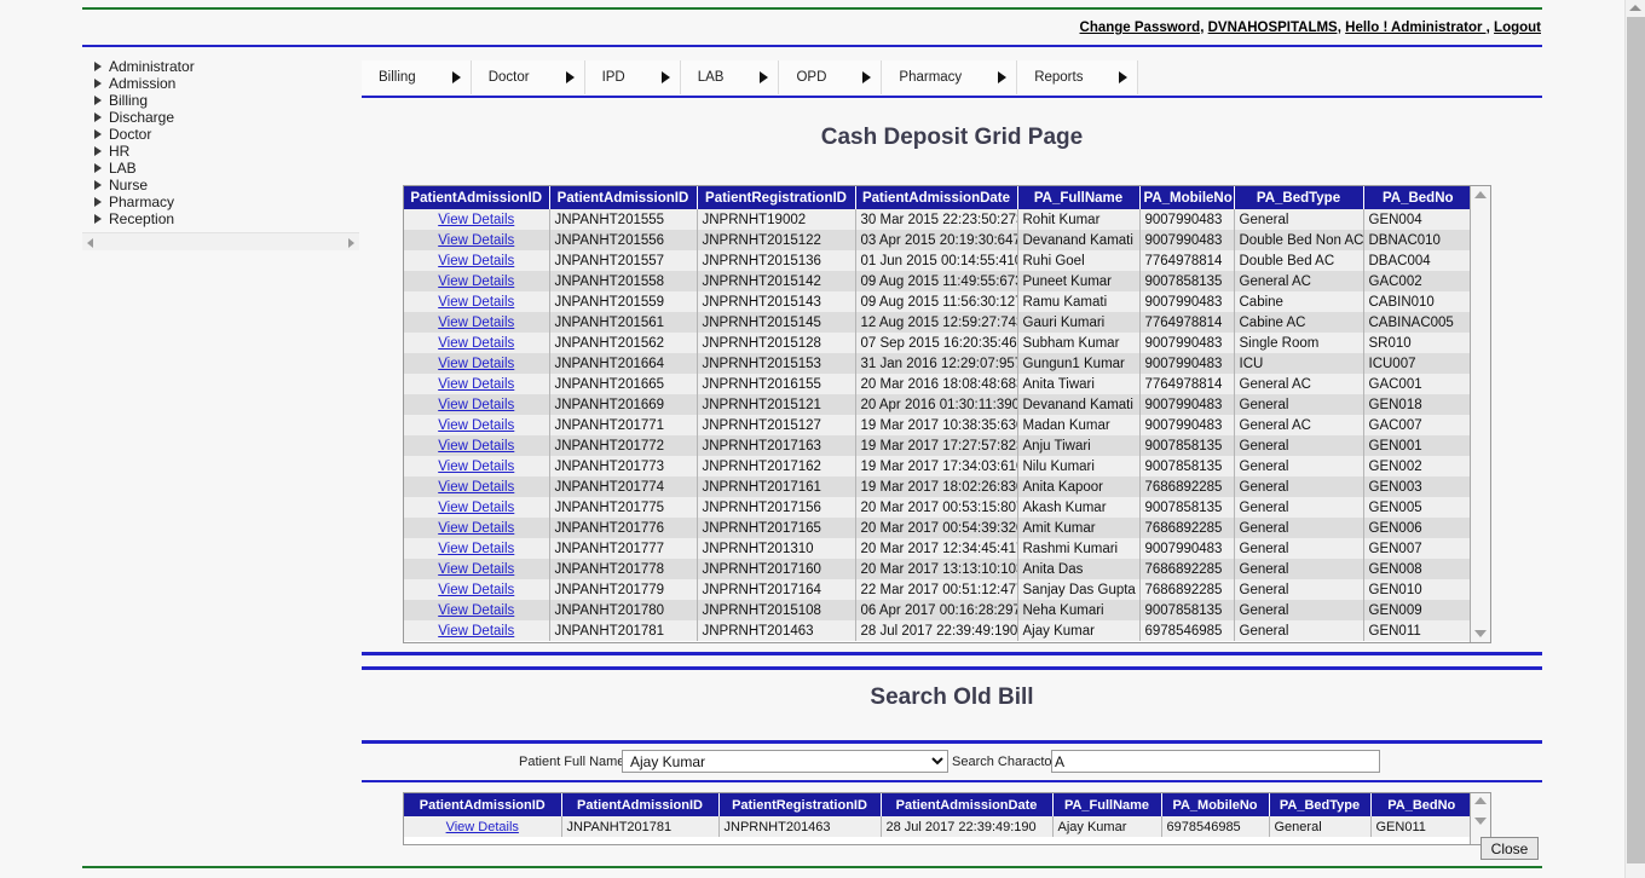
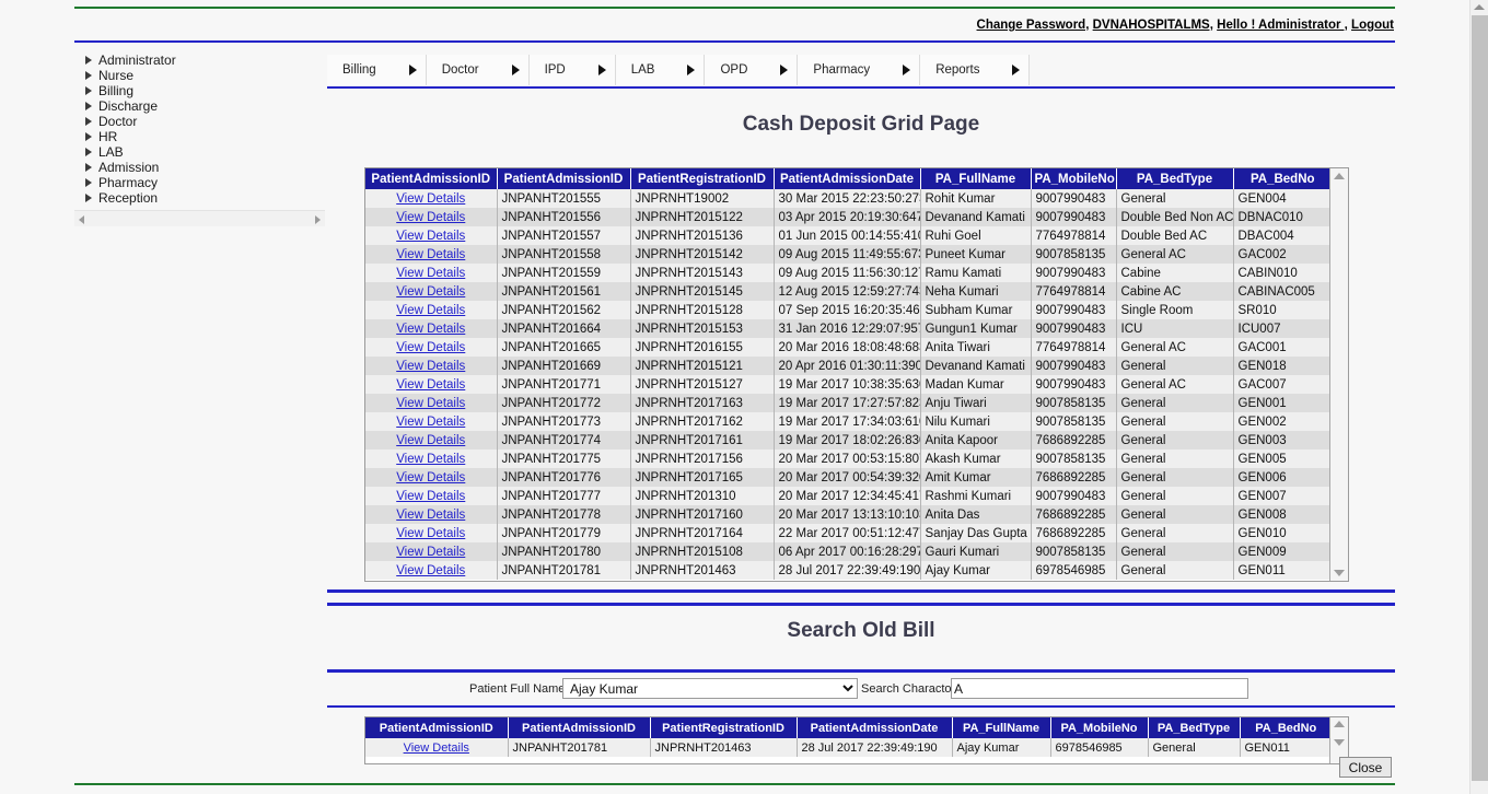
  Change Password, DVNAHOSPITALMS, Hello ! Administrator , Logout
  Administrator
- Admission
+ Nurse
  Billing
  Discharge
  Doctor
  HR
  LAB
- Nurse
+ Admission
  Pharmacy
  Reception
  Billing
  Doctor
  IPD
  LAB
  OPD
  Pharmacy
  Reports
  Cash Deposit Grid Page
  PatientAdmissionID	PatientAdmissionID	PatientRegistrationID	PatientAdmissionDate	PA_FullName	PA_MobileNo	PA_BedType	PA_BedNo
  View Details	JNPANHT201555	JNPRNHT19002	30 Mar 2015 22:23:50:27	Rohit Kumar	9007990483	General	GEN004
  View Details	JNPANHT201556	JNPRNHT2015122	03 Apr 2015 20:19:30:64	Devanand Kamati	9007990483	Double Bed Non AC	DBNAC010
  View Details	JNPANHT201557	JNPRNHT2015136	01 Jun 2015 00:14:55:41	Ruhi Goel	7764978814	Double Bed AC	DBAC004
  View Details	JNPANHT201558	JNPRNHT2015142	09 Aug 2015 11:49:55:67	Puneet Kumar	9007858135	General AC	GAC002
  View Details	JNPANHT201559	JNPRNHT2015143	09 Aug 2015 11:56:30:12	Ramu Kamati	9007990483	Cabine	CABIN010
- View Details	JNPANHT201561	JNPRNHT2015145	12 Aug 2015 12:59:27:74	Gauri Kumari	7764978814	Cabine AC	CABINAC005
+ View Details	JNPANHT201561	JNPRNHT2015145	12 Aug 2015 12:59:27:74	Neha Kumari	7764978814	Cabine AC	CABINAC005
  View Details	JNPANHT201562	JNPRNHT2015128	07 Sep 2015 16:20:35:46	Subham Kumar	9007990483	Single Room	SR010
  View Details	JNPANHT201664	JNPRNHT2015153	31 Jan 2016 12:29:07:95	Gungun1 Kumar	9007990483	ICU	ICU007
  View Details	JNPANHT201665	JNPRNHT2016155	20 Mar 2016 18:08:48:68	Anita Tiwari	7764978814	General AC	GAC001
  View Details	JNPANHT201669	JNPRNHT2015121	20 Apr 2016 01:30:11:390	Devanand Kamati	9007990483	General	GEN018
  View Details	JNPANHT201771	JNPRNHT2015127	19 Mar 2017 10:38:35:63	Madan Kumar	9007990483	General AC	GAC007
  View Details	JNPANHT201772	JNPRNHT2017163	19 Mar 2017 17:27:57:82	Anju Tiwari	9007858135	General	GEN001
  View Details	JNPANHT201773	JNPRNHT2017162	19 Mar 2017 17:34:03:61	Nilu Kumari	9007858135	General	GEN002
  View Details	JNPANHT201774	JNPRNHT2017161	19 Mar 2017 18:02:26:83	Anita Kapoor	7686892285	General	GEN003
  View Details	JNPANHT201775	JNPRNHT2017156	20 Mar 2017 00:53:15:80	Akash Kumar	9007858135	General	GEN005
  View Details	JNPANHT201776	JNPRNHT2017165	20 Mar 2017 00:54:39:32	Amit Kumar	7686892285	General	GEN006
  View Details	JNPANHT201777	JNPRNHT201310	20 Mar 2017 12:34:45:41	Rashmi Kumari	9007990483	General	GEN007
  View Details	JNPANHT201778	JNPRNHT2017160	20 Mar 2017 13:13:10:10	Anita Das	7686892285	General	GEN008
  View Details	JNPANHT201779	JNPRNHT2017164	22 Mar 2017 00:51:12:47	Sanjay Das Gupta	7686892285	General	GEN010
- View Details	JNPANHT201780	JNPRNHT2015108	06 Apr 2017 00:16:28:29	Neha Kumari	9007858135	General	GEN009
+ View Details	JNPANHT201780	JNPRNHT2015108	06 Apr 2017 00:16:28:29	Gauri Kumari	9007858135	General	GEN009
  View Details	JNPANHT201781	JNPRNHT201463	28 Jul 2017 22:39:49:190	Ajay Kumar	6978546985	General	GEN011
  Search Old Bill
  Patient Full Nam
  Ajay Kumar
  Search Characto
  A
  PatientAdmissionID	PatientAdmissionID	PatientRegistrationID	PatientAdmissionDate	PA_FullName	PA_MobileNo	PA_BedType	PA_BedNo
  View Details	JNPANHT201781	JNPRNHT201463	28 Jul 2017 22:39:49:190	Ajay Kumar	6978546985	General	GEN011
  Close
